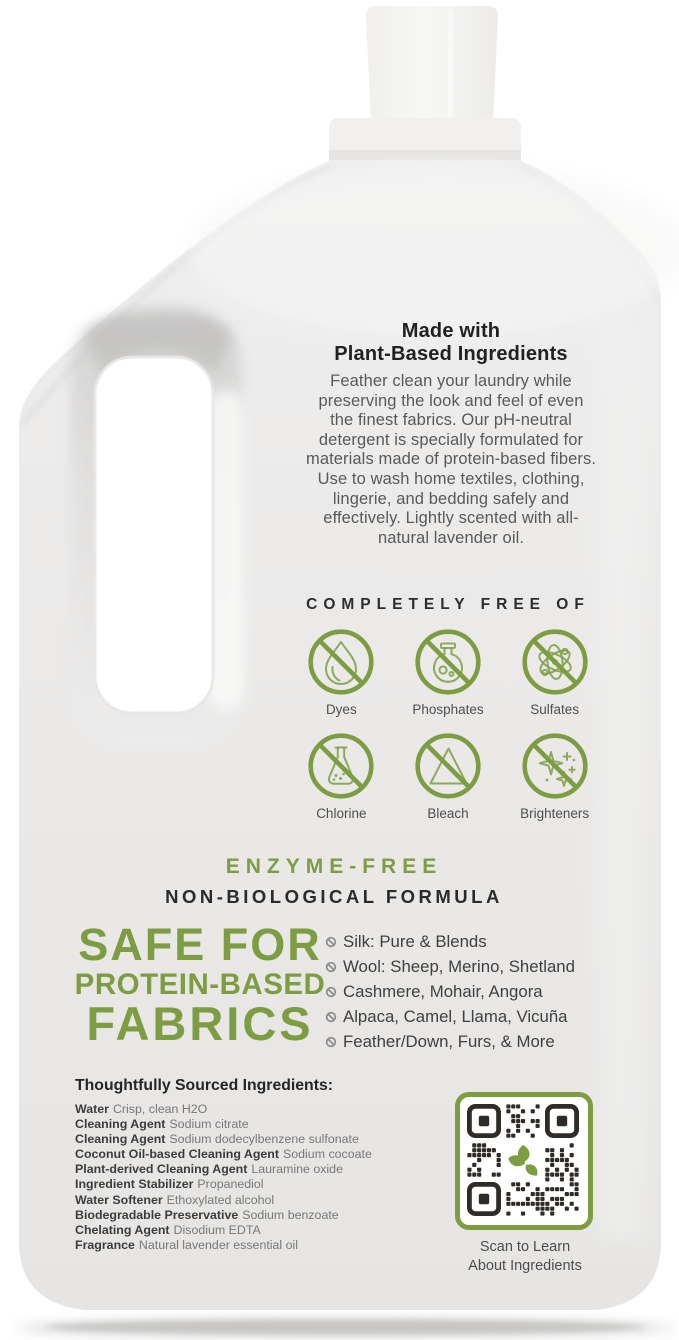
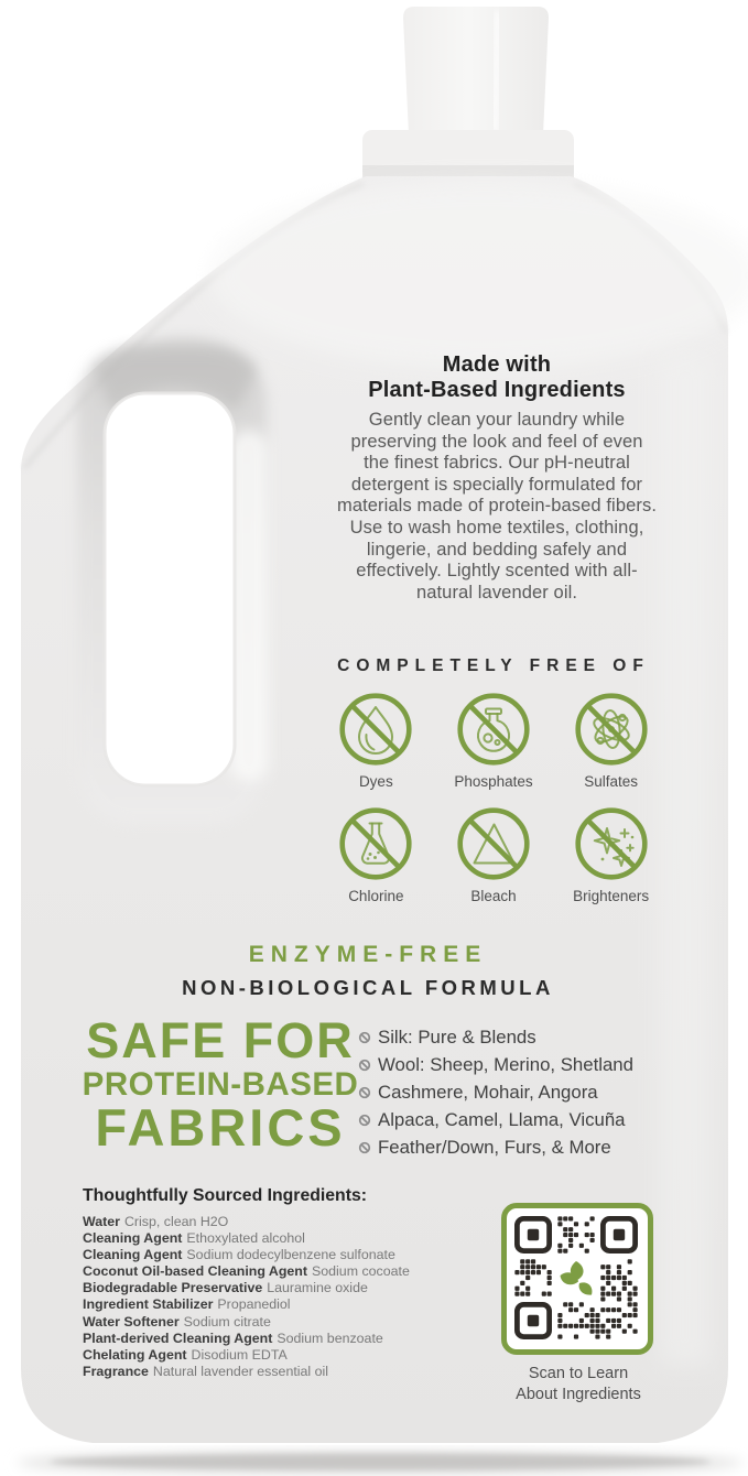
  Made with
  Plant-Based Ingredients
- Feather clean your laundry while preserving the look and feel of even the finest fabrics. Our pH-neutral detergent is specially formulated for materials made of protein-based fibers. Use to wash home textiles, clothing, lingerie, and bedding safely and effectively. Lightly scented with all-natural lavender oil.
+ Gently clean your laundry while preserving the look and feel of even the finest fabrics. Our pH-neutral detergent is specially formulated for materials made of protein-based fibers. Use to wash home textiles, clothing, lingerie, and bedding safely and effectively. Lightly scented with all-natural lavender oil.
  COMPLETELY FREE OF
  Dyes
  Phosphates
  Sulfates
  Chlorine
  Bleach
  Brighteners
  ENZYME-FREE
  NON-BIOLOGICAL FORMULA
  SAFE FOR
  PROTEIN-BASED
  FABRICS
  Silk: Pure & Blends
  Wool: Sheep, Merino, Shetland
  Cashmere, Mohair, Angora
  Alpaca, Camel, Llama, Vicuña
  Feather/Down, Furs, & More
  Thoughtfully Sourced Ingredients:
  Water Crisp, clean H2O
- Cleaning Agent Sodium citrate
+ Cleaning Agent Ethoxylated alcohol
  Cleaning Agent Sodium dodecylbenzene sulfonate
  Coconut Oil-based Cleaning Agent Sodium cocoate
- Plant-derived Cleaning Agent Lauramine oxide
+ Biodegradable Preservative Lauramine oxide
  Ingredient Stabilizer Propanediol
- Water Softener Ethoxylated alcohol
+ Water Softener Sodium citrate
- Biodegradable Preservative Sodium benzoate
+ Plant-derived Cleaning Agent Sodium benzoate
  Chelating Agent Disodium EDTA
  Fragrance Natural lavender essential oil
  Scan to Learn
  About Ingredients
